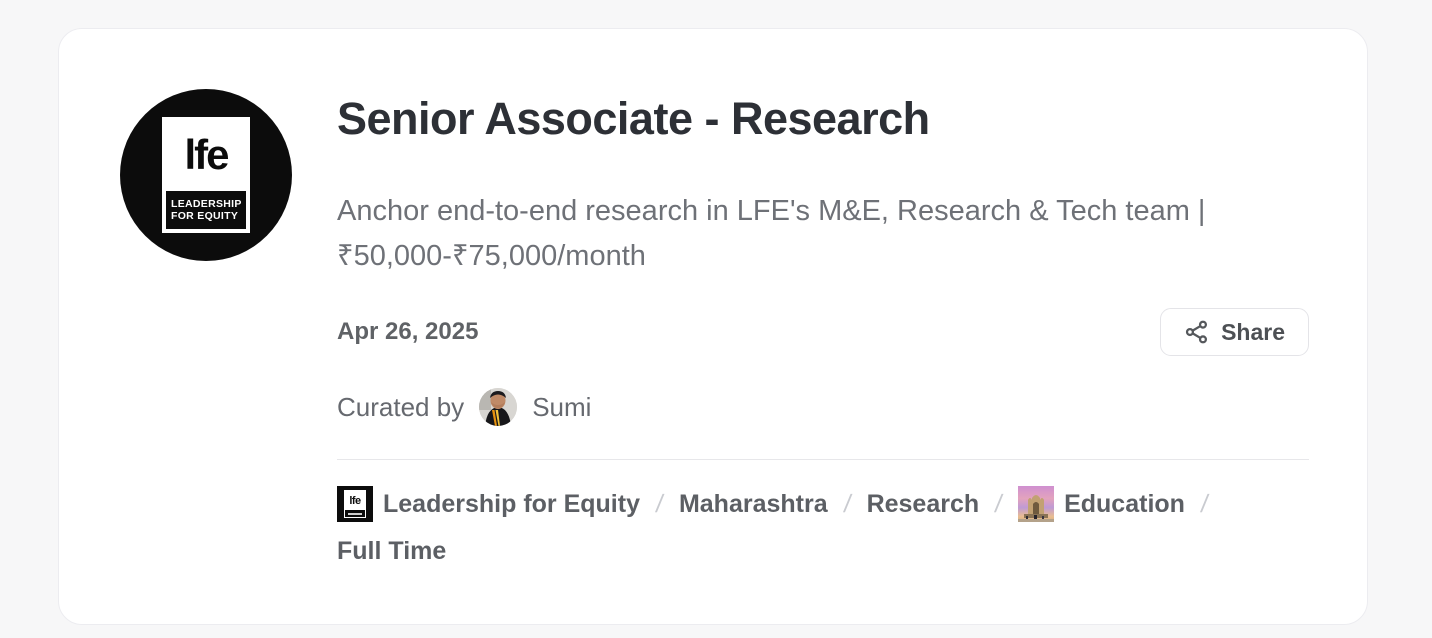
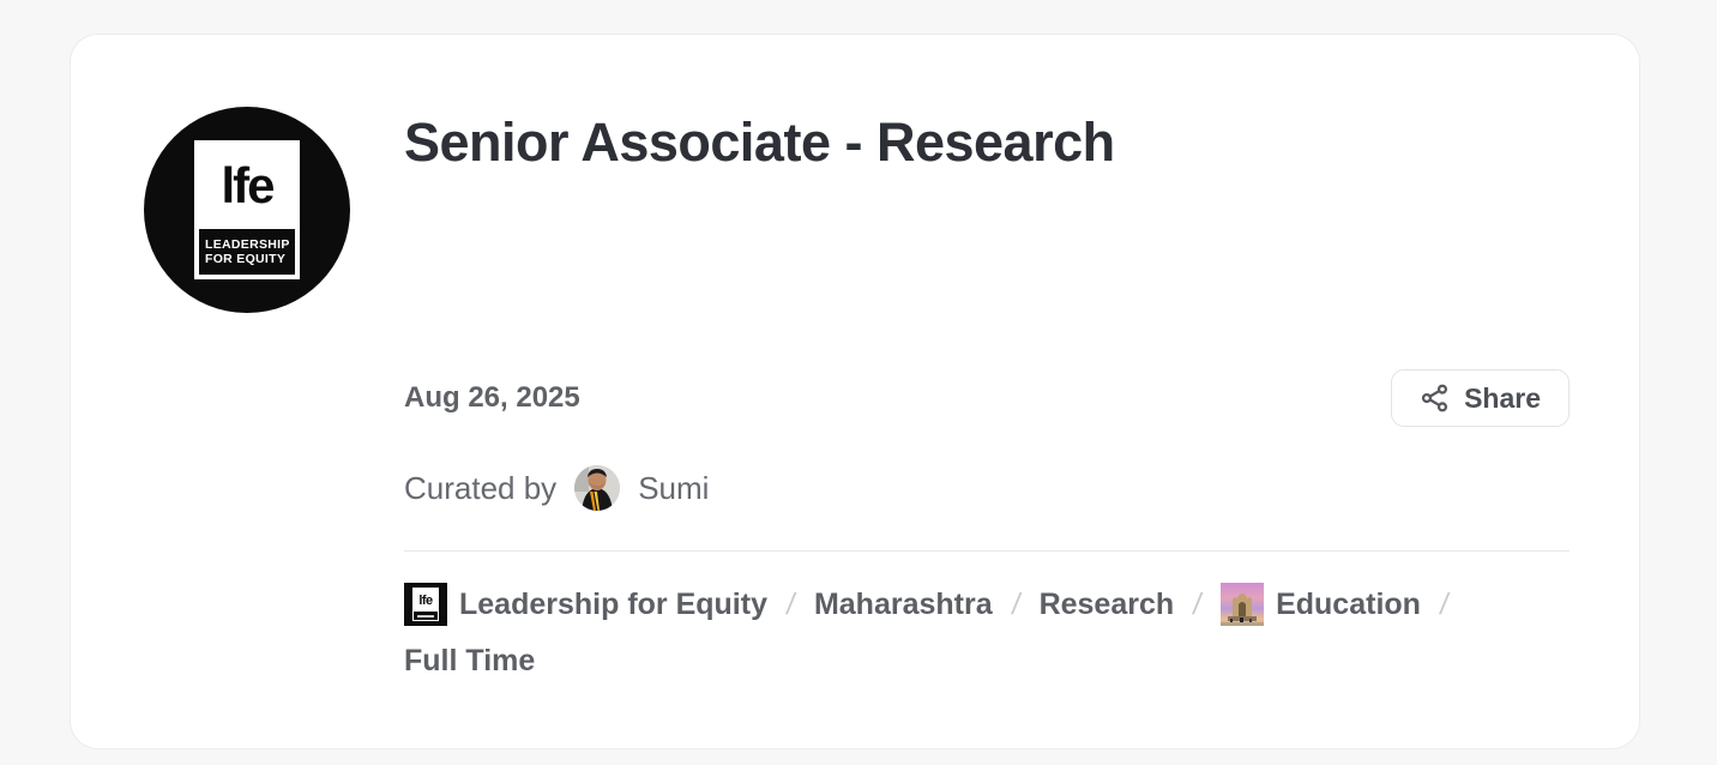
  lfe
  LEADERSHIP
  FOR EQUITY
  Senior Associate - Research
- Anchor end-to-end research in LFE's M&E, Research & Tech team | ₹50,000-₹75,000/month
- Apr 26, 2025
+ Aug 26, 2025
  Share
  Curated by
  Sumi
  lfe
  Leadership for Equity
  Maharashtra
  Research
  Education
  Full Time
